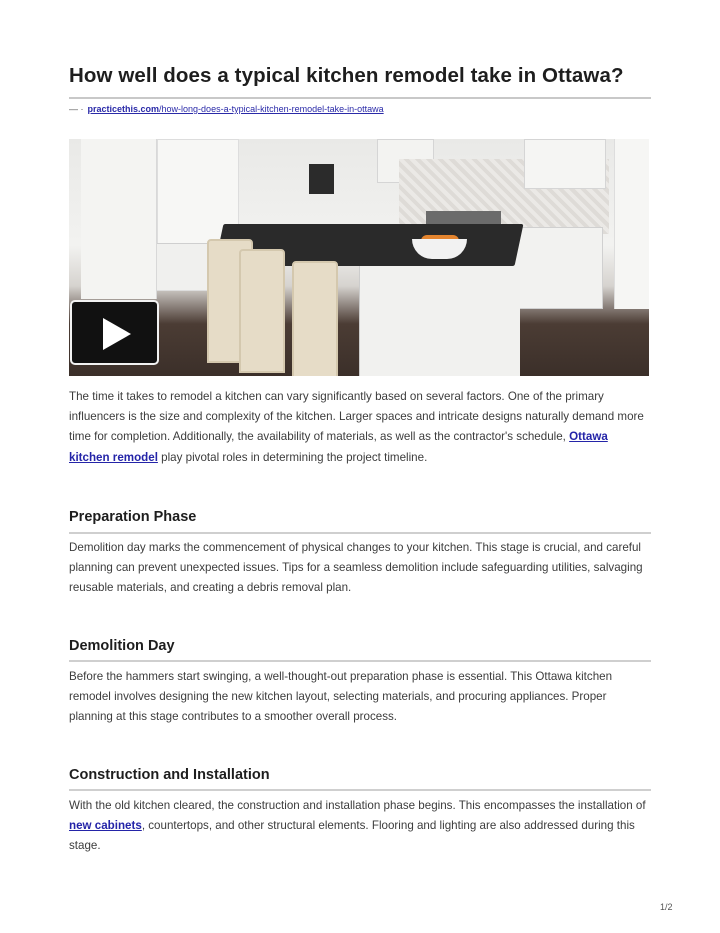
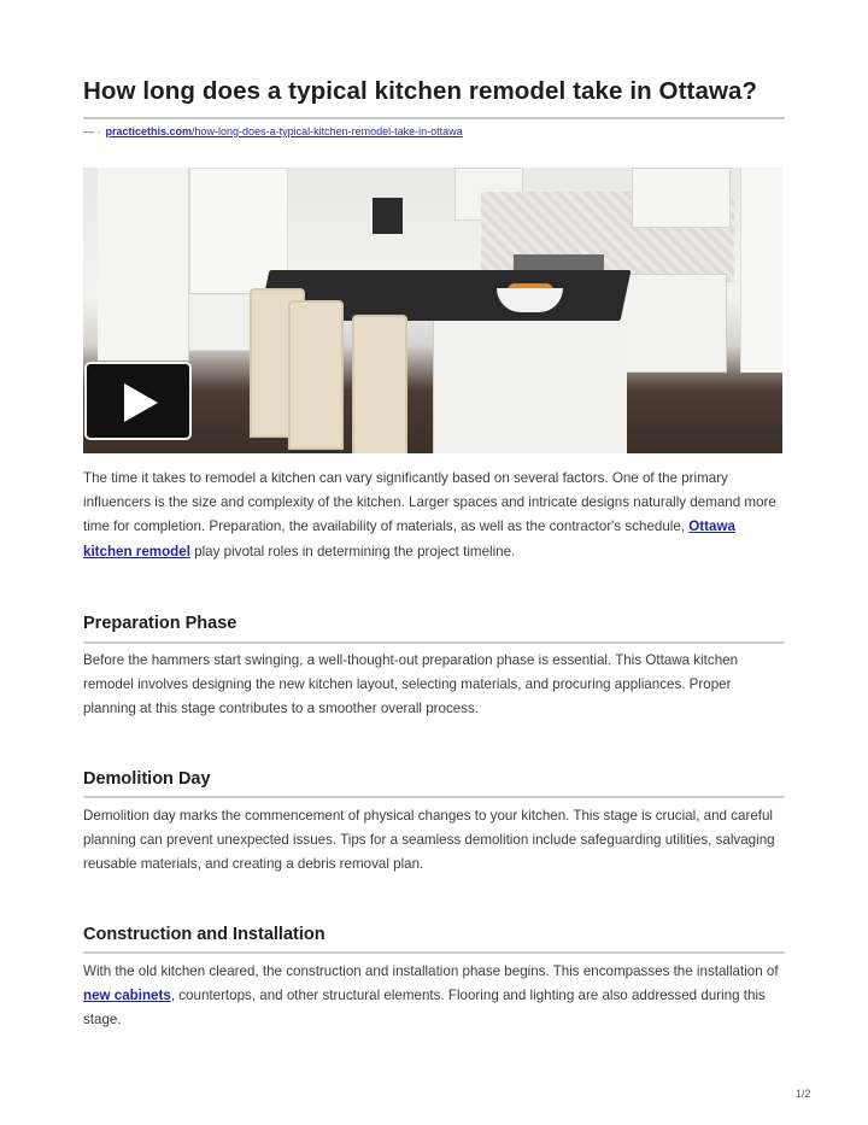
- How well does a typical kitchen remodel take in Ottawa?
+ How long does a typical kitchen remodel take in Ottawa?
  — · practicethis.com/how-long-does-a-typical-kitchen-remodel-take-in-ottawa
- The time it takes to remodel a kitchen can vary significantly based on several factors. One of the primary influencers is the size and complexity of the kitchen. Larger spaces and intricate designs naturally demand more time for completion. Additionally, the availability of materials, as well as the contractor's schedule, Ottawa kitchen remodel play pivotal roles in determining the project timeline.
+ The time it takes to remodel a kitchen can vary significantly based on several factors. One of the primary influencers is the size and complexity of the kitchen. Larger spaces and intricate designs naturally demand more time for completion. Preparation, the availability of materials, as well as the contractor's schedule, Ottawa kitchen remodel play pivotal roles in determining the project timeline.
  Preparation Phase
- Demolition day marks the commencement of physical changes to your kitchen. This stage is crucial, and careful planning can prevent unexpected issues. Tips for a seamless demolition include safeguarding utilities, salvaging reusable materials, and creating a debris removal plan.
+ Before the hammers start swinging, a well-thought-out preparation phase is essential. This Ottawa kitchen remodel involves designing the new kitchen layout, selecting materials, and procuring appliances. Proper planning at this stage contributes to a smoother overall process.
  Demolition Day
- Before the hammers start swinging, a well-thought-out preparation phase is essential. This Ottawa kitchen remodel involves designing the new kitchen layout, selecting materials, and procuring appliances. Proper planning at this stage contributes to a smoother overall process.
+ Demolition day marks the commencement of physical changes to your kitchen. This stage is crucial, and careful planning can prevent unexpected issues. Tips for a seamless demolition include safeguarding utilities, salvaging reusable materials, and creating a debris removal plan.
  Construction and Installation
  With the old kitchen cleared, the construction and installation phase begins. This encompasses the installation of new cabinets, countertops, and other structural elements. Flooring and lighting are also addressed during this stage.
  1/2
